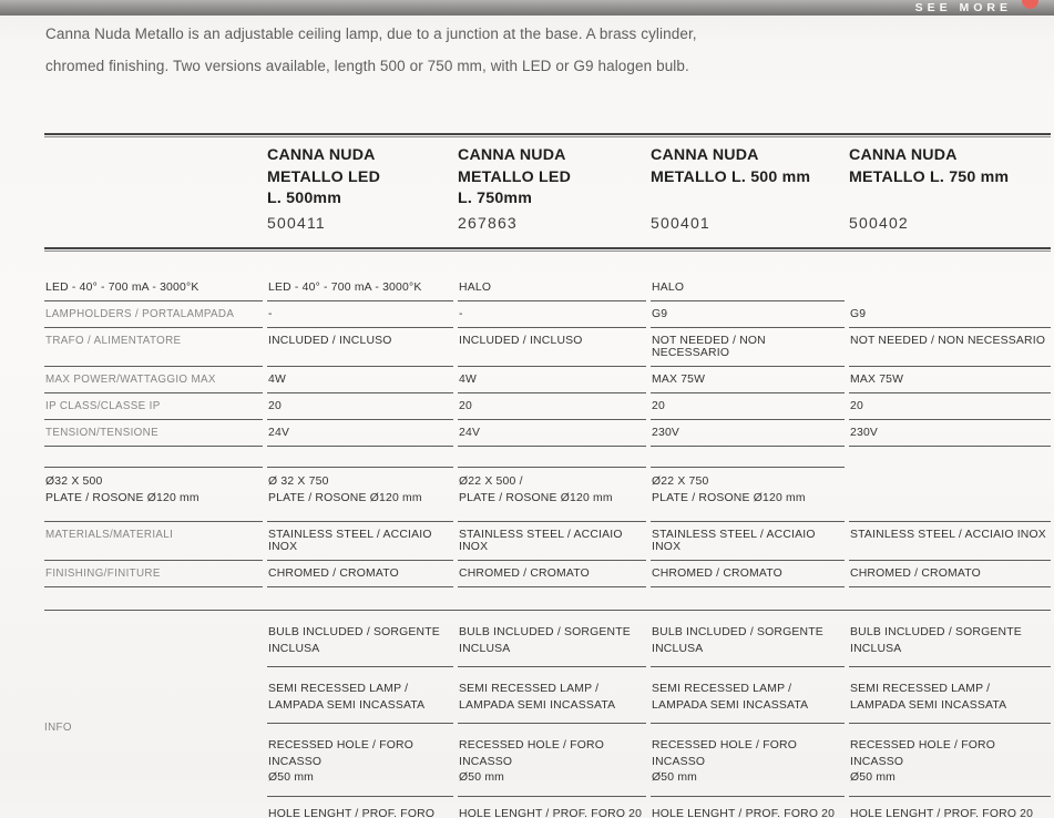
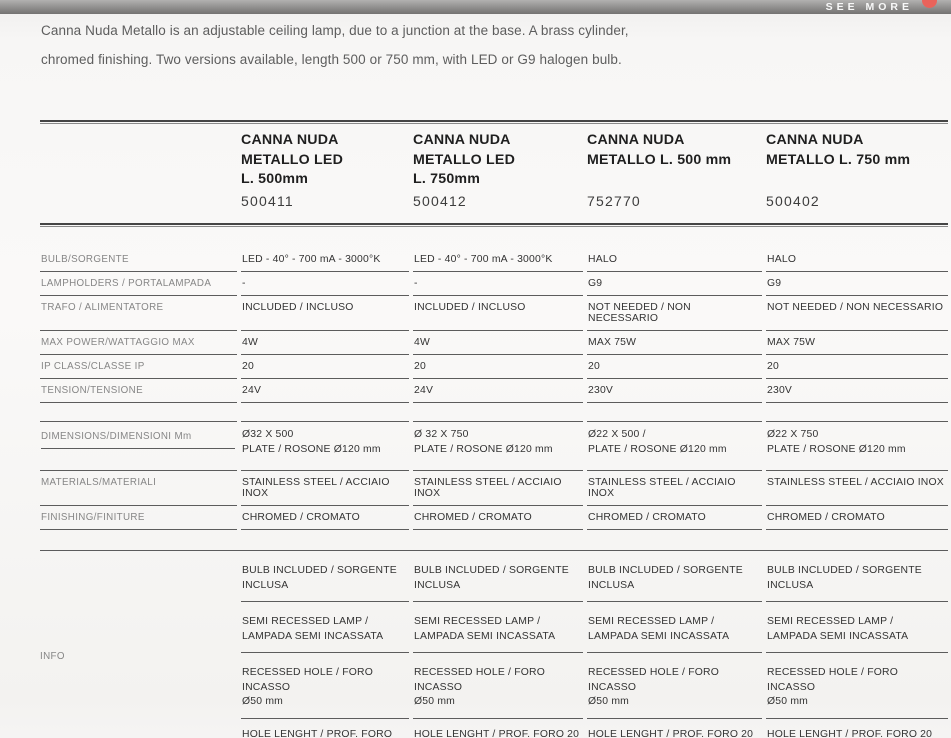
  SEE MORE
  Canna Nuda Metallo is an adjustable ceiling lamp, due to a junction at the base. A brass cylinder,
  chromed finishing. Two versions available, length 500 or 750 mm, with LED or G9 halogen bulb.
  CANNA NUDA
  METALLO LED
  L. 500mm
  500411
  CANNA NUDA
  METALLO LED
  L. 750mm
- 267863
+ 500412
  CANNA NUDA
  METALLO L. 500 mm
- 500401
+ 752770
  CANNA NUDA
  METALLO L. 750 mm
  500402
+ BULB/SORGENTE
  LED - 40° - 700 mA - 3000°K
  LED - 40° - 700 mA - 3000°K
  HALO
  HALO
  LAMPHOLDERS / PORTALAMPADA
  -
  -
  G9
  G9
  TRAFO / ALIMENTATORE
  INCLUDED / INCLUSO
  INCLUDED / INCLUSO
  NOT NEEDED / NON NECESSARIO
  NOT NEEDED / NON NECESSARIO
  MAX POWER/WATTAGGIO MAX
  4W
  4W
  MAX 75W
  MAX 75W
  IP CLASS/CLASSE IP
  20
  20
  20
  20
  TENSION/TENSIONE
  24V
  24V
  230V
  230V
+ DIMENSIONS/DIMENSIONI Mm
  Ø32 X 500
  PLATE / ROSONE Ø120 mm
  Ø 32 X 750
  PLATE / ROSONE Ø120 mm
  Ø22 X 500 /
  PLATE / ROSONE Ø120 mm
  Ø22 X 750
  PLATE / ROSONE Ø120 mm
  MATERIALS/MATERIALI
  STAINLESS STEEL / ACCIAIO INOX
  STAINLESS STEEL / ACCIAIO INOX
  STAINLESS STEEL / ACCIAIO INOX
  STAINLESS STEEL / ACCIAIO INOX
  FINISHING/FINITURE
  CHROMED / CROMATO
  CHROMED / CROMATO
  CHROMED / CROMATO
  CHROMED / CROMATO
  INFO
  BULB INCLUDED / SORGENTE
  INCLUSA
  BULB INCLUDED / SORGENTE
  INCLUSA
  BULB INCLUDED / SORGENTE
  INCLUSA
  BULB INCLUDED / SORGENTE
  INCLUSA
  SEMI RECESSED LAMP /
  LAMPADA SEMI INCASSATA
  SEMI RECESSED LAMP /
  LAMPADA SEMI INCASSATA
  SEMI RECESSED LAMP /
  LAMPADA SEMI INCASSATA
  SEMI RECESSED LAMP /
  LAMPADA SEMI INCASSATA
  RECESSED HOLE / FORO INCASSO
  Ø50 mm
  RECESSED HOLE / FORO INCASSO
  Ø50 mm
  RECESSED HOLE / FORO INCASSO
  Ø50 mm
  RECESSED HOLE / FORO INCASSO
  Ø50 mm
  HOLE LENGHT / PROF. FORO
  HOLE LENGHT / PROF. FORO 20
  HOLE LENGHT / PROF. FORO 20
  HOLE LENGHT / PROF. FORO 20
